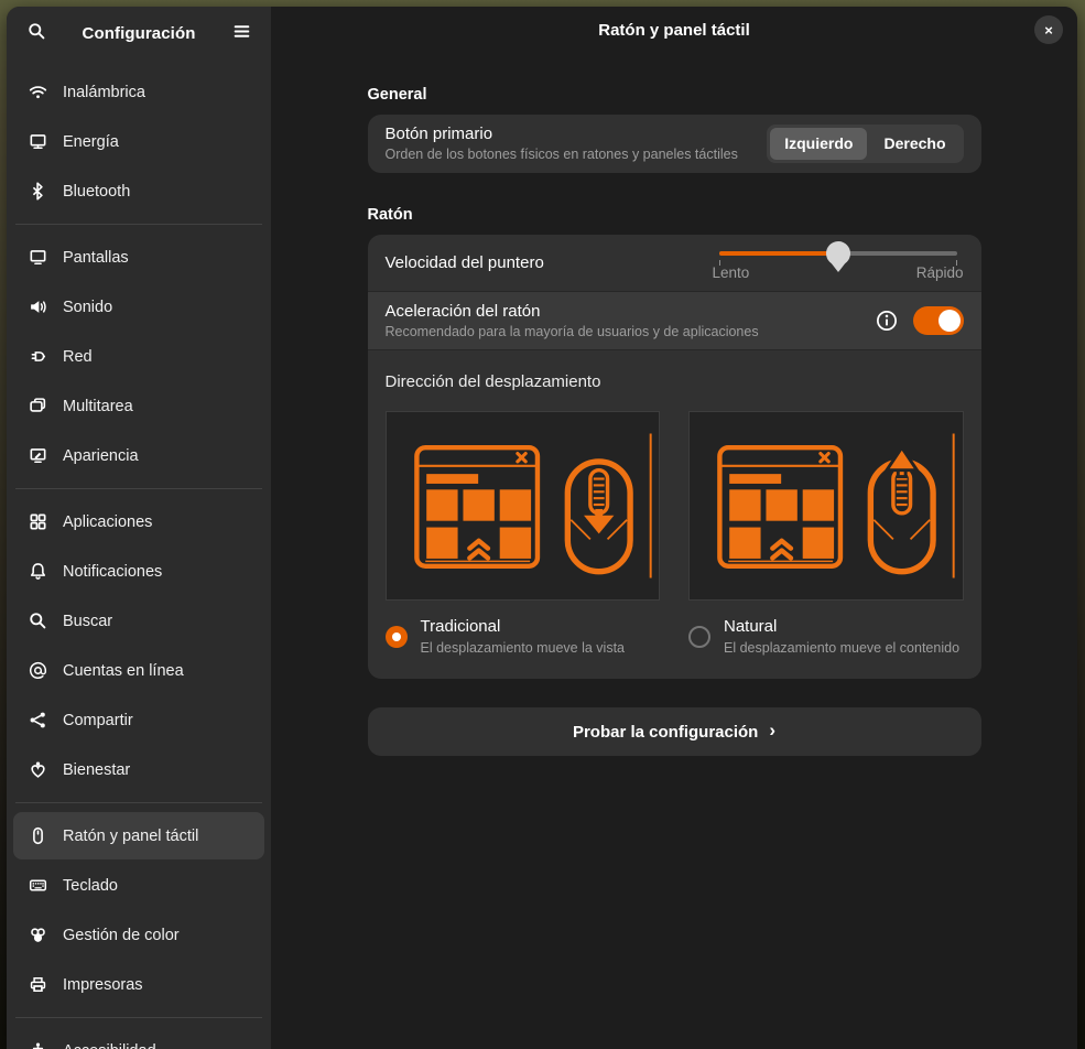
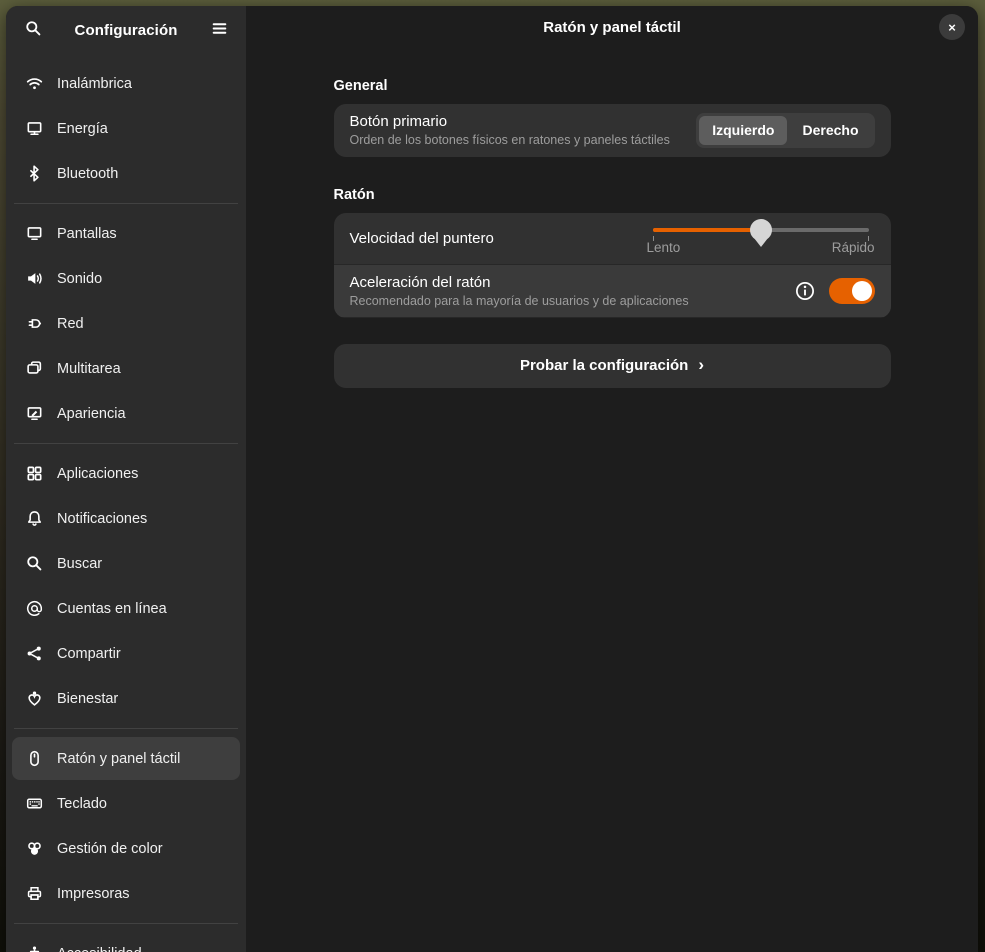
  Configuración
  Inalámbrica
  Energía
  Bluetooth
  Pantallas
  Sonido
  Red
  Multitarea
  Apariencia
  Aplicaciones
  Notificaciones
  Buscar
  Cuentas en línea
  Compartir
  Bienestar
  Ratón y panel táctil
  Teclado
  Gestión de color
  Impresoras
  Ratón y panel táctil
  ×
  General
  Botón primario
  Orden de los botones físicos en ratones y paneles táctiles
  Izquierdo
  Derecho
  Ratón
  Velocidad del puntero
  Lento
  Rápido
  Aceleración del ratón
  Recomendado para la mayoría de usuarios y de aplicaciones
- Dirección del desplazamiento
- Tradicional
- El desplazamiento mueve la vista
- Natural
- El desplazamiento mueve el contenido
  Probar la configuración
  ›
